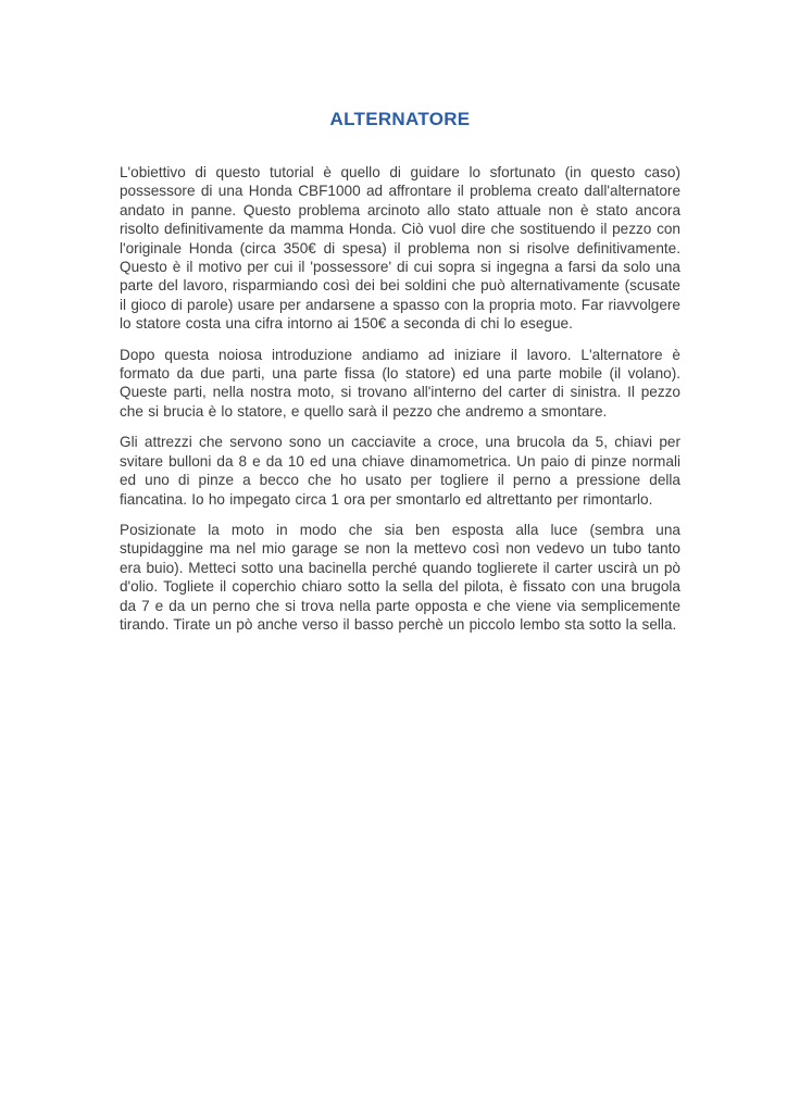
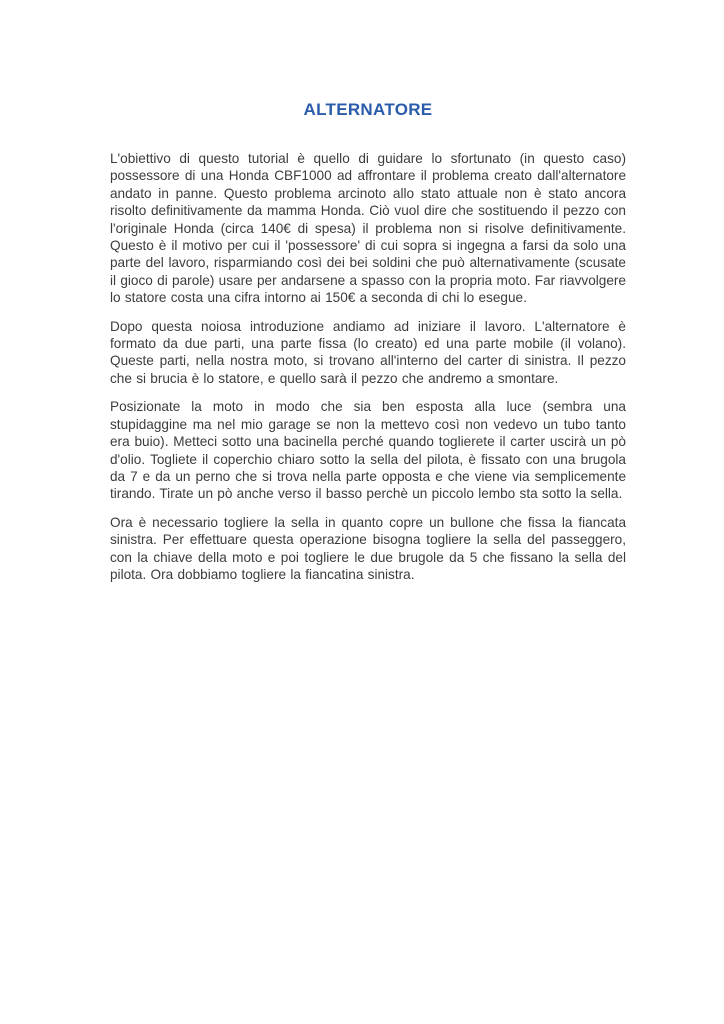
  ALTERNATORE
- L'obiettivo di questo tutorial è quello di guidare lo sfortunato (in questo caso) possessore di una Honda CBF1000 ad affrontare il problema creato dall'alternatore andato in panne. Questo problema arcinoto allo stato attuale non è stato ancora risolto definitivamente da mamma Honda. Ciò vuol dire che sostituendo il pezzo con l'originale Honda (circa 350€ di spesa) il problema non si risolve definitivamente. Questo è il motivo per cui il 'possessore' di cui sopra si ingegna a farsi da solo una parte del lavoro, risparmiando così dei bei soldini che può alternativamente (scusate il gioco di parole) usare per andarsene a spasso con la propria moto. Far riavvolgere lo statore costa una cifra intorno ai 150€ a seconda di chi lo esegue.
+ L'obiettivo di questo tutorial è quello di guidare lo sfortunato (in questo caso) possessore di una Honda CBF1000 ad affrontare il problema creato dall'alternatore andato in panne. Questo problema arcinoto allo stato attuale non è stato ancora risolto definitivamente da mamma Honda. Ciò vuol dire che sostituendo il pezzo con l'originale Honda (circa 140€ di spesa) il problema non si risolve definitivamente. Questo è il motivo per cui il 'possessore' di cui sopra si ingegna a farsi da solo una parte del lavoro, risparmiando così dei bei soldini che può alternativamente (scusate il gioco di parole) usare per andarsene a spasso con la propria moto. Far riavvolgere lo statore costa una cifra intorno ai 150€ a seconda di chi lo esegue.
- Dopo questa noiosa introduzione andiamo ad iniziare il lavoro. L'alternatore è formato da due parti, una parte fissa (lo statore) ed una parte mobile (il volano). Queste parti, nella nostra moto, si trovano all'interno del carter di sinistra. Il pezzo che si brucia è lo statore, e quello sarà il pezzo che andremo a smontare.
+ Dopo questa noiosa introduzione andiamo ad iniziare il lavoro. L'alternatore è formato da due parti, una parte fissa (lo creato) ed una parte mobile (il volano). Queste parti, nella nostra moto, si trovano all'interno del carter di sinistra. Il pezzo che si brucia è lo statore, e quello sarà il pezzo che andremo a smontare.
- Gli attrezzi che servono sono un cacciavite a croce, una brucola da 5, chiavi per svitare bulloni da 8 e da 10 ed una chiave dinamometrica. Un paio di pinze normali ed uno di pinze a becco che ho usato per togliere il perno a pressione della fiancatina. Io ho impegato circa 1 ora per smontarlo ed altrettanto per rimontarlo.
  Posizionate la moto in modo che sia ben esposta alla luce (sembra una stupidaggine ma nel mio garage se non la mettevo così non vedevo un tubo tanto era buio). Metteci sotto una bacinella perché quando toglierete il carter uscirà un pò d'olio. Togliete il coperchio chiaro sotto la sella del pilota, è fissato con una brugola da 7 e da un perno che si trova nella parte opposta e che viene via semplicemente tirando. Tirate un pò anche verso il basso perchè un piccolo lembo sta sotto la sella.
+ Ora è necessario togliere la sella in quanto copre un bullone che fissa la fiancata sinistra. Per effettuare questa operazione bisogna togliere la sella del passeggero, con la chiave della moto e poi togliere le due brugole da 5 che fissano la sella del pilota. Ora dobbiamo togliere la fiancatina sinistra.
